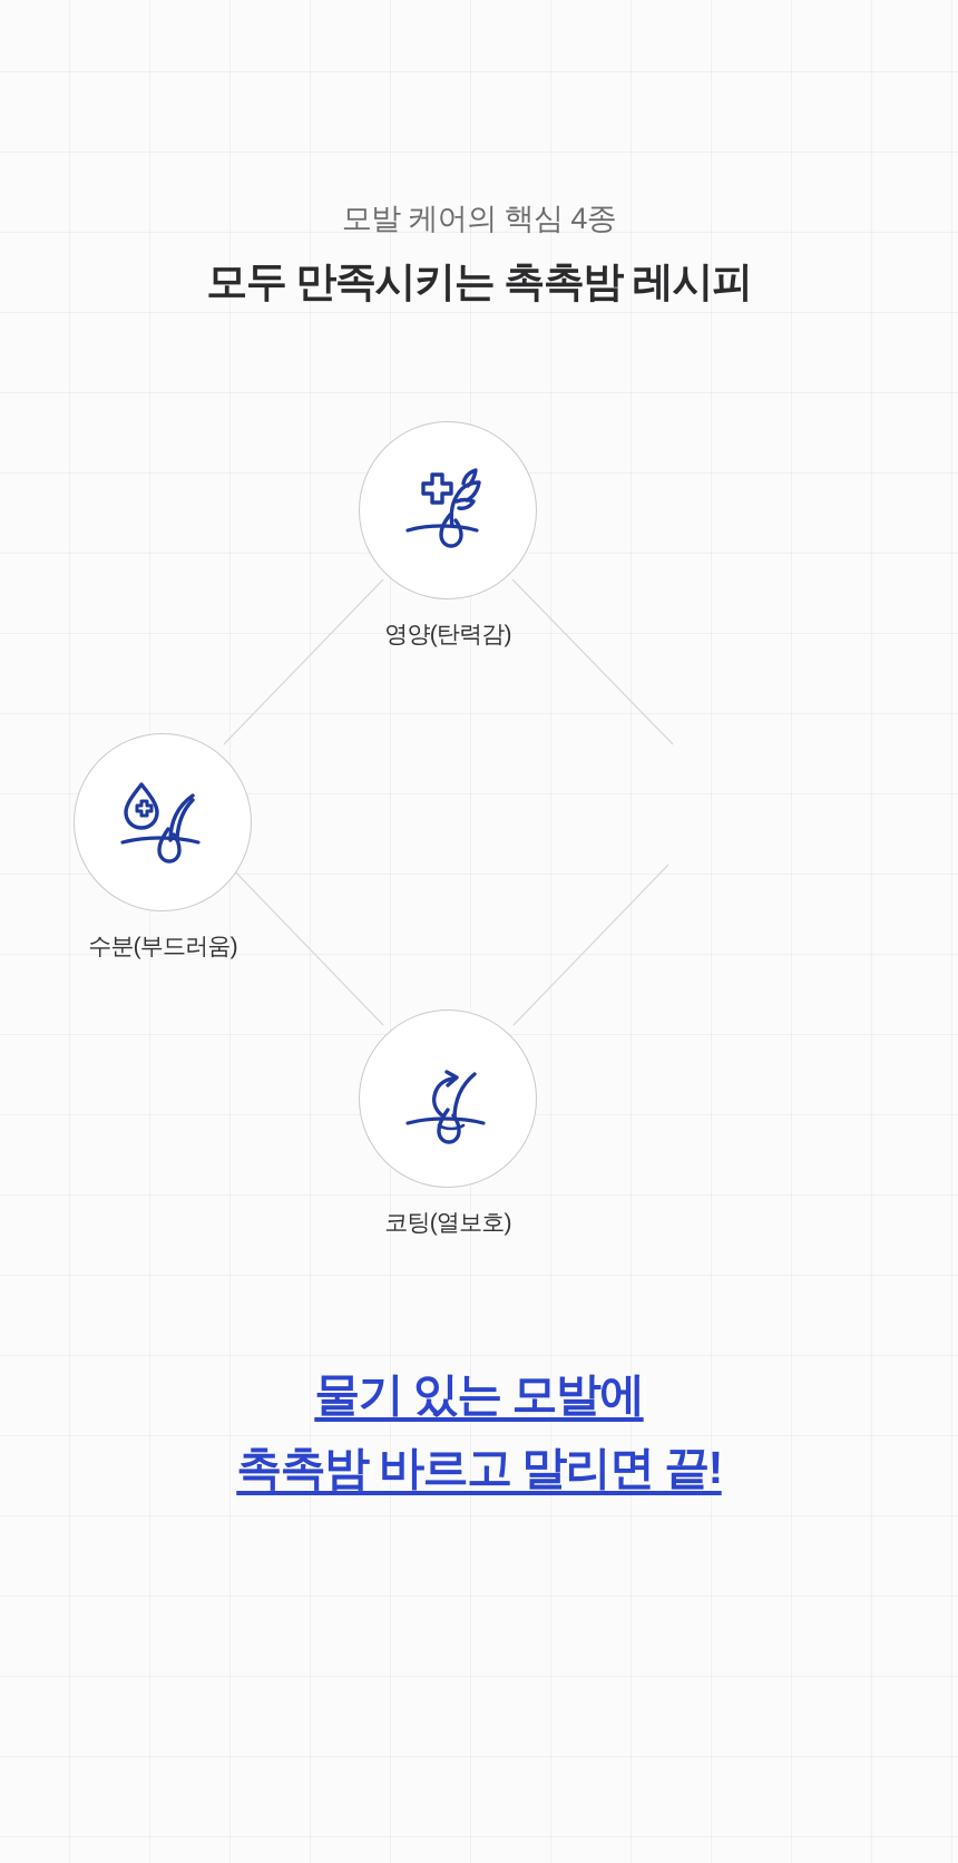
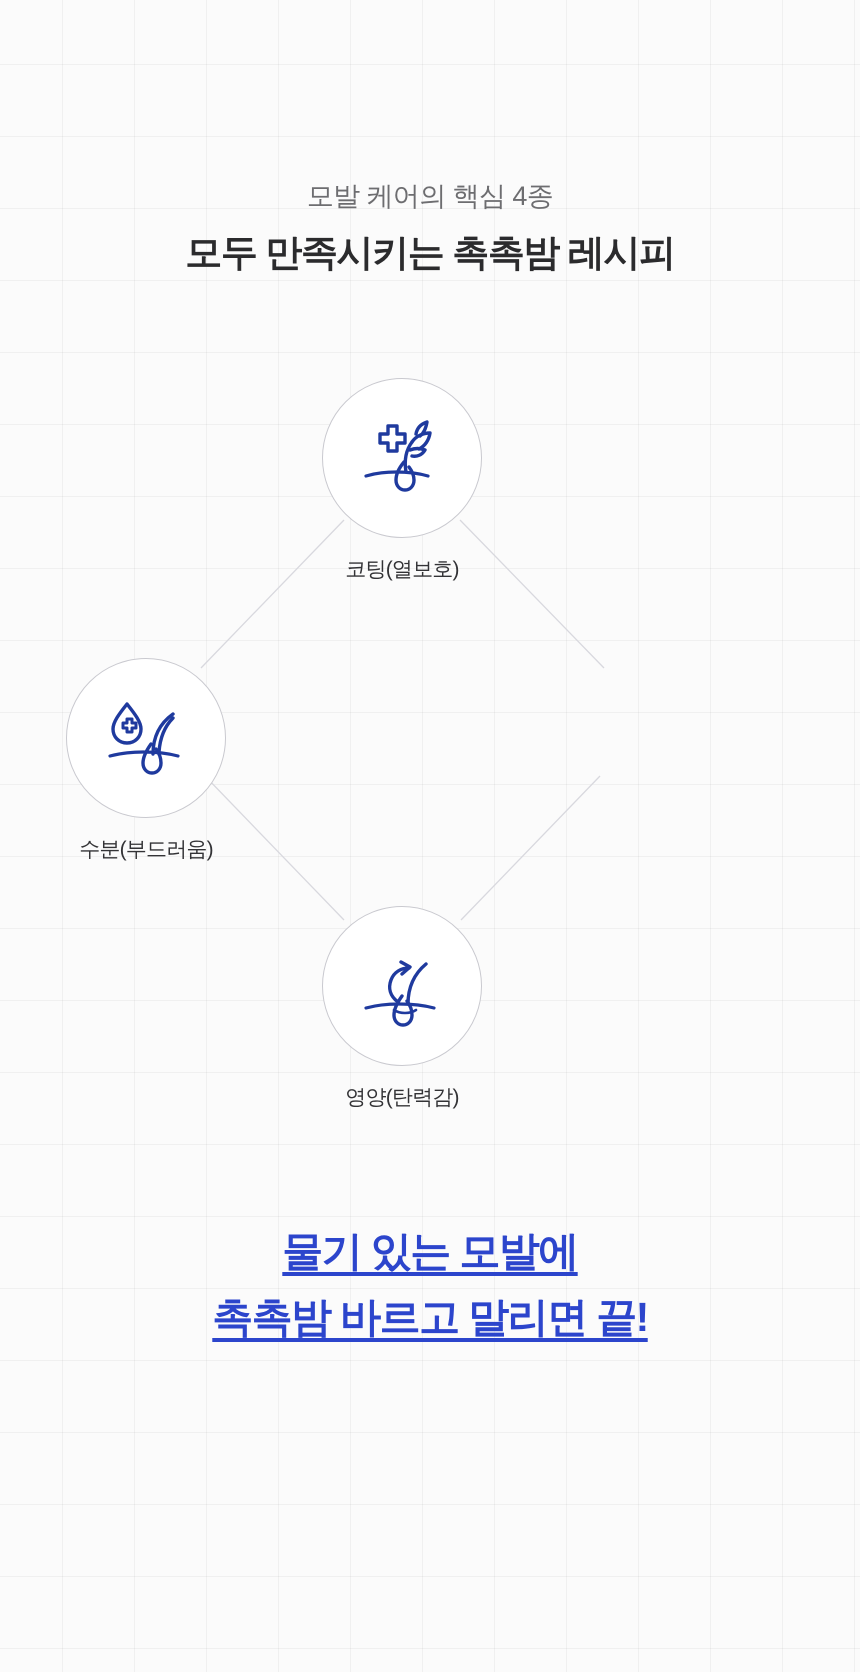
  모발 케어의 핵심 4종
  모두 만족시키는 촉촉밤 레시피
- 영양(탄력감)
+ 코팅(열보호)
  수분(부드러움)
- 코팅(열보호)
+ 영양(탄력감)
  물기 있는 모발에
  촉촉밤 바르고 말리면 끝!
